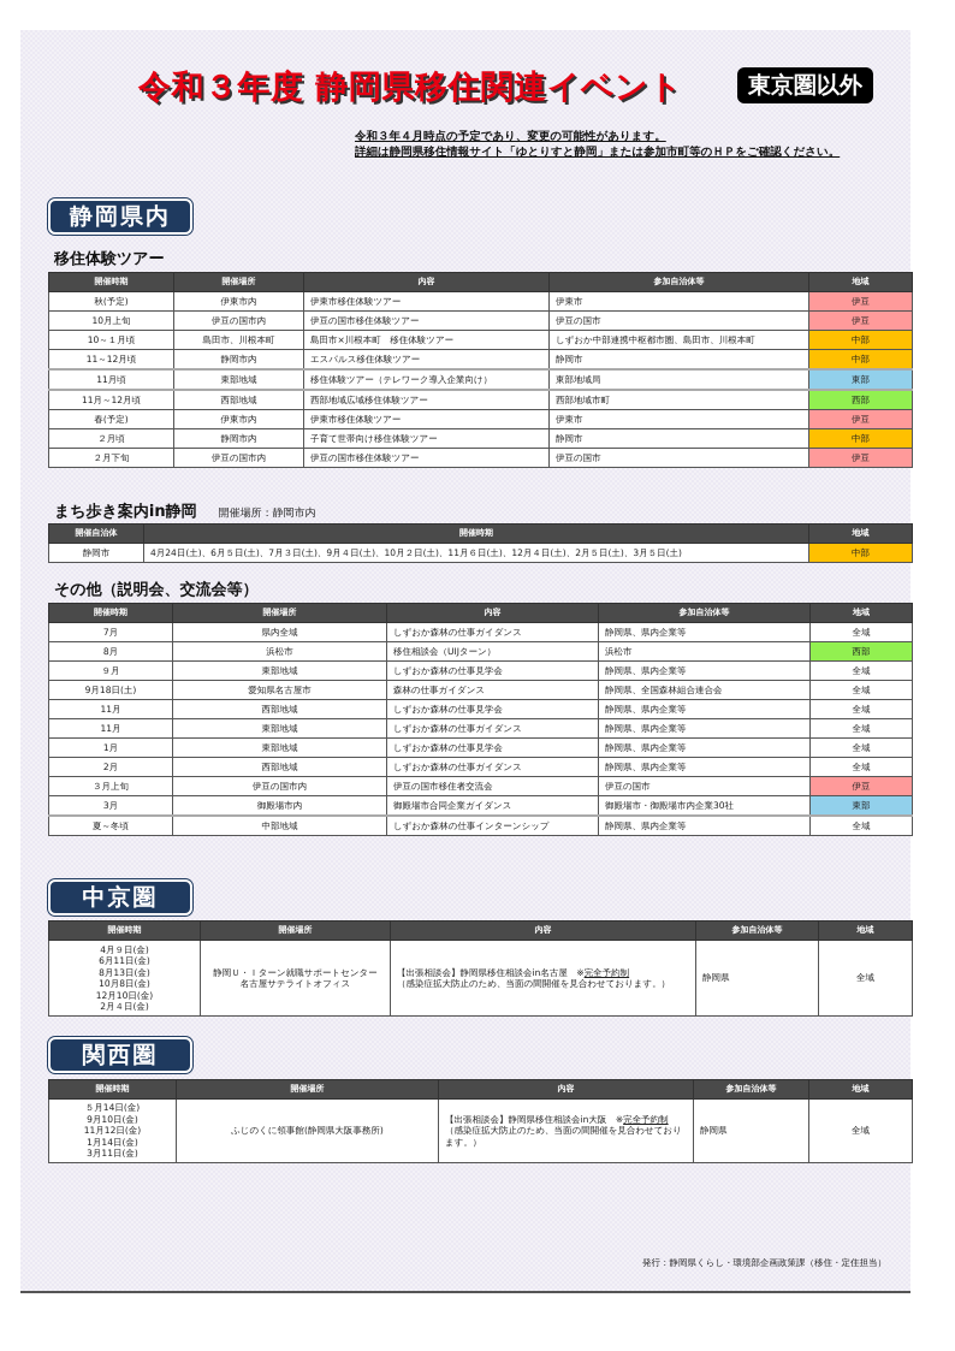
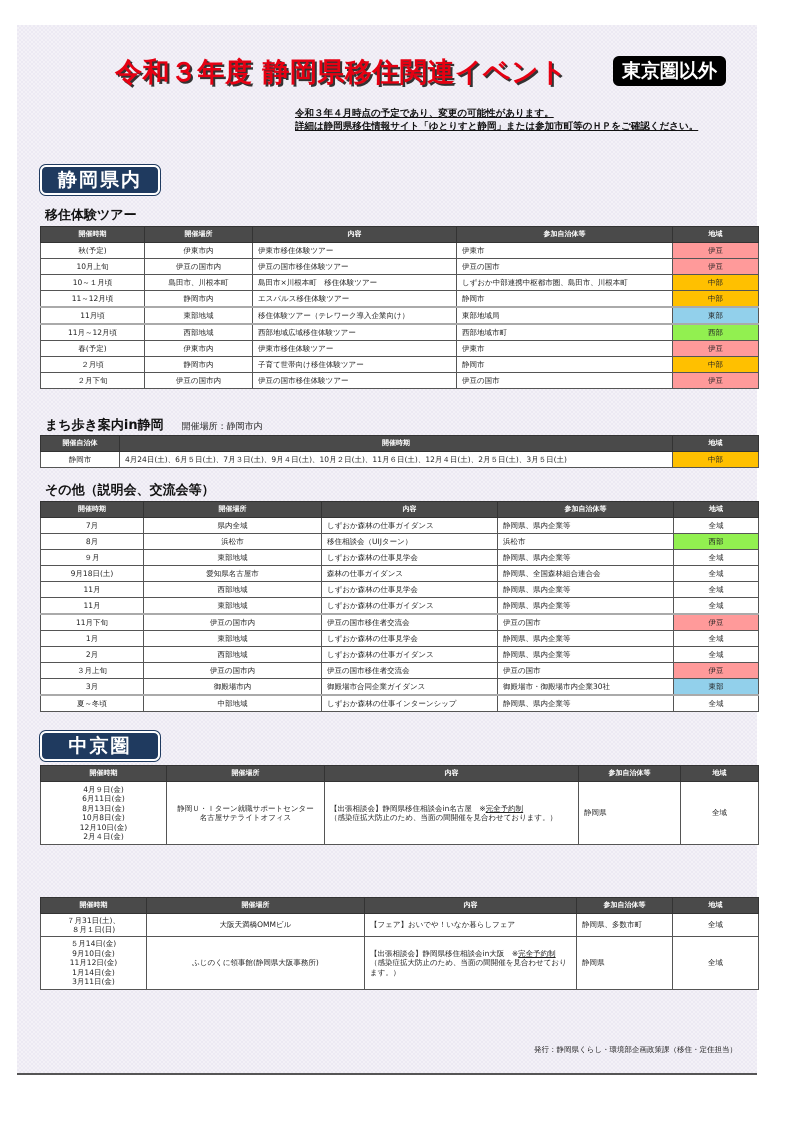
  令和３年度 静岡県移住関連イベント
  東京圏以外
  令和３年４月時点の予定であり、変更の可能性があります。
  詳細は静岡県移住情報サイト「ゆとりすと静岡」または参加市町等のＨＰをご確認ください。
  静岡県内
  移住体験ツアー
  開催時期	開催場所	内容	参加自治体等	地域
  秋(予定)	伊東市内	伊東市移住体験ツアー	伊東市	伊豆
  10月上旬	伊豆の国市内	伊豆の国市移住体験ツアー	伊豆の国市	伊豆
  10～１月頃	島田市、川根本町	島田市×川根本町 移住体験ツアー	しずおか中部連携中枢都市圏、島田市、川根本町	中部
  11～12月頃	静岡市内	エスパルス移住体験ツアー	静岡市	中部
  11月頃	東部地域	移住体験ツアー（テレワーク導入企業向け）	東部地域局	東部
  11月～12月頃	西部地域	西部地域広域移住体験ツアー	西部地域市町	西部
  春(予定)	伊東市内	伊東市移住体験ツアー	伊東市	伊豆
  ２月頃	静岡市内	子育て世帯向け移住体験ツアー	静岡市	中部
  ２月下旬	伊豆の国市内	伊豆の国市移住体験ツアー	伊豆の国市	伊豆
  まち歩き案内in静岡 開催場所：静岡市内
  開催自治体	開催時期	地域
  静岡市	4月24日(土)、6月５日(土)、7月３日(土)、9月４日(土)、10月２日(土)、11月６日(土)、12月４日(土)、2月５日(土)、3月５日(土)	中部
  その他（説明会、交流会等）
  開催時期	開催場所	内容	参加自治体等	地域
  7月	県内全域	しずおか森林の仕事ガイダンス	静岡県、県内企業等	全域
  8月	浜松市	移住相談会（UIJターン）	浜松市	西部
  ９月	東部地域	しずおか森林の仕事見学会	静岡県、県内企業等	全域
  9月18日(土)	愛知県名古屋市	森林の仕事ガイダンス	静岡県、全国森林組合連合会	全域
  11月	西部地域	しずおか森林の仕事見学会	静岡県、県内企業等	全域
  11月	東部地域	しずおか森林の仕事ガイダンス	静岡県、県内企業等	全域
+ 11月下旬	伊豆の国市内	伊豆の国市移住者交流会	伊豆の国市	伊豆
  1月	東部地域	しずおか森林の仕事見学会	静岡県、県内企業等	全域
  2月	西部地域	しずおか森林の仕事ガイダンス	静岡県、県内企業等	全域
  ３月上旬	伊豆の国市内	伊豆の国市移住者交流会	伊豆の国市	伊豆
  3月	御殿場市内	御殿場市合同企業ガイダンス	御殿場市・御殿場市内企業30社	東部
  夏～冬頃	中部地域	しずおか森林の仕事インターンシップ	静岡県、県内企業等	全域
  中京圏
  開催時期	開催場所	内容	参加自治体等	地域
  4月９日(金) 6月11日(金) 8月13日(金) 10月8日(金) 12月10日(金) 2月４日(金)	静岡Ｕ・Ｉターン就職サポートセンター 名古屋サテライトオフィス	【出張相談会】静岡県移住相談会in名古屋 ※完全予約制 （感染症拡大防止のため、当面の間開催を見合わせております。）	静岡県	全域
- 関西圏
  開催時期	開催場所	内容	参加自治体等	地域
+ ７月31日(土)、 ８月１日(日)	大阪天満橋OMMビル	【フェア】おいでや！いなか暮らしフェア	静岡県、多数市町	全域
  ５月14日(金) 9月10日(金) 11月12日(金) 1月14日(金) 3月11日(金)	ふじのくに領事館(静岡県大阪事務所)	【出張相談会】静岡県移住相談会in大阪 ※完全予約制 （感染症拡大防止のため、当面の間開催を見合わせております。）	静岡県	全域
  発行：静岡県くらし・環境部企画政策課（移住・定住担当）
